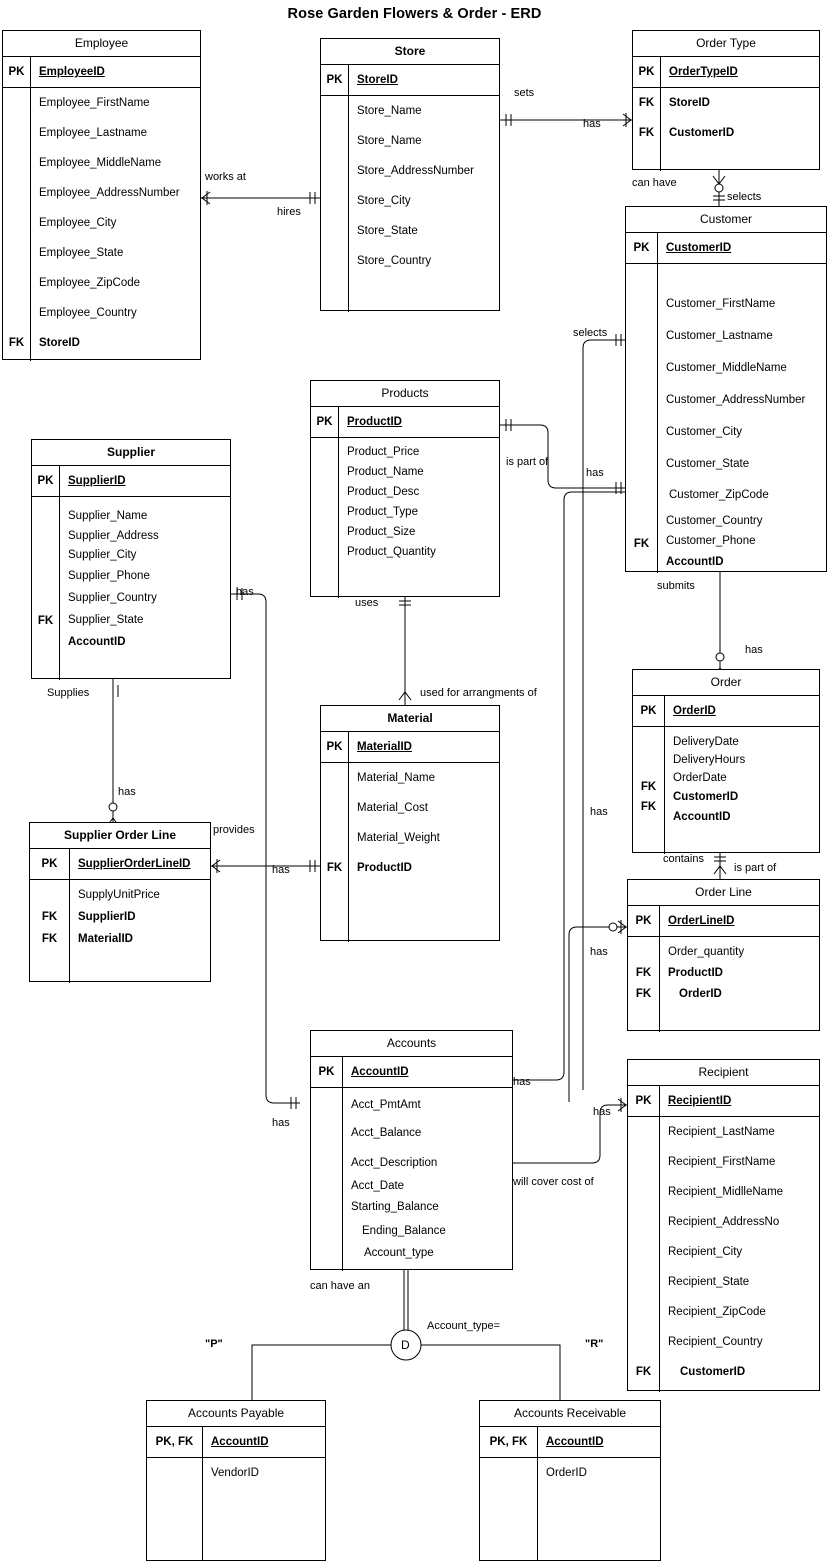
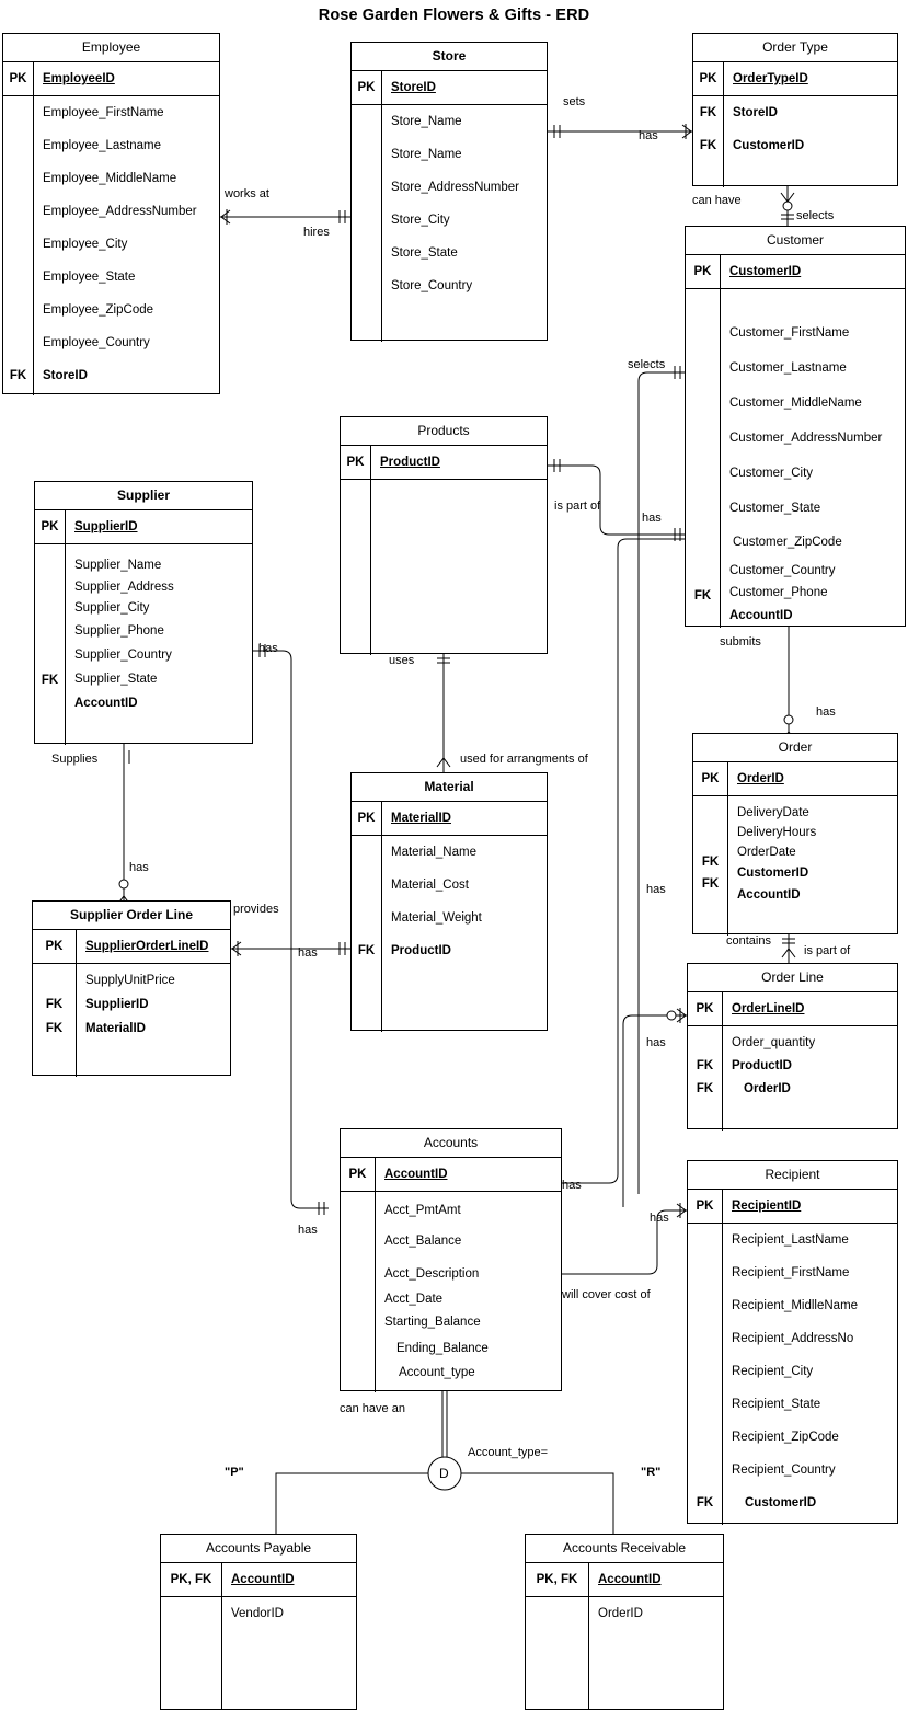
- Rose Garden Flowers & Order - ERD
+ Rose Garden Flowers & Gifts - ERD
  works at
  hires
  sets
  has
  can have
  selects
  selects
  is part of
  has
  Supplies
  has
  has
  provides
  has
  has
  uses
  used for arrangments of
  submits
  has
  contains
  is part of
  has
  has
  has
  has
  will cover cost of
  can have an
  Account_type=
  "P"
  "R"
  D
  Employee
  PK
  EmployeeID
  FK
  Employee_FirstName
  Employee_Lastname
  Employee_MiddleName
  Employee_AddressNumber
  Employee_City
  Employee_State
  Employee_ZipCode
  Employee_Country
  StoreID
  Store
  PK
  StoreID
  Store_Name
  Store_Name
  Store_AddressNumber
  Store_City
  Store_State
  Store_Country
  Order Type
  PK
  OrderTypeID
  FK
  FK
  StoreID
  CustomerID
  Customer
  PK
  CustomerID
  FK
  Customer_FirstName
  Customer_Lastname
  Customer_MiddleName
  Customer_AddressNumber
  Customer_City
  Customer_State
  Customer_ZipCode
  Customer_Country
  Customer_Phone
  AccountID
  Products
  PK
  ProductID
- Product_Price
- Product_Name
- Product_Desc
- Product_Type
- Product_Size
- Product_Quantity
  Supplier
  PK
  SupplierID
  FK
  Supplier_Name
  Supplier_Address
  Supplier_City
  Supplier_Phone
  Supplier_Country
  Supplier_State
  AccountID
  Material
  PK
  MaterialID
  FK
  Material_Name
  Material_Cost
  Material_Weight
  ProductID
  Supplier Order Line
  PK
  SupplierOrderLineID
  FK
  FK
  SupplyUnitPrice
  SupplierID
  MaterialID
  Order
  PK
  OrderID
  FK
  FK
  DeliveryDate
  DeliveryHours
  OrderDate
  CustomerID
  AccountID
  Order Line
  PK
  OrderLineID
  FK
  FK
  Order_quantity
  ProductID
  OrderID
  Accounts
  PK
  AccountID
  Acct_PmtAmt
  Acct_Balance
  Acct_Description
  Acct_Date
  Starting_Balance
  Ending_Balance
  Account_type
  Recipient
  PK
  RecipientID
  FK
  Recipient_LastName
  Recipient_FirstName
  Recipient_MidlleName
  Recipient_AddressNo
  Recipient_City
  Recipient_State
  Recipient_ZipCode
  Recipient_Country
  CustomerID
  Accounts Payable
  PK, FK
  AccountID
  VendorID
  Accounts Receivable
  PK, FK
  AccountID
  OrderID
